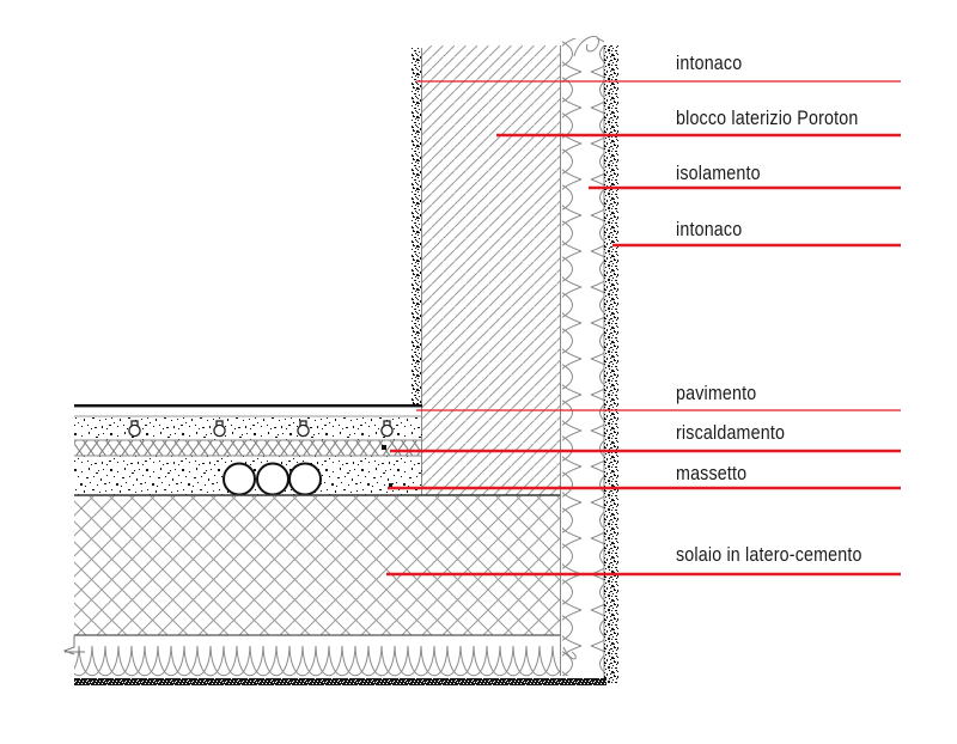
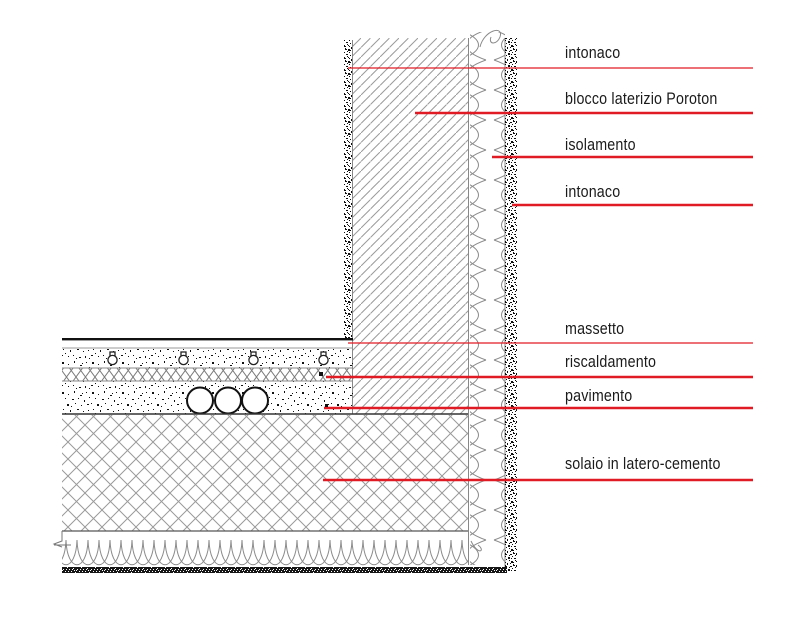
  intonaco
  blocco laterizio Poroton
  isolamento
  intonaco
- pavimento
+ massetto
  riscaldamento
- massetto
+ pavimento
  solaio in latero-cemento
